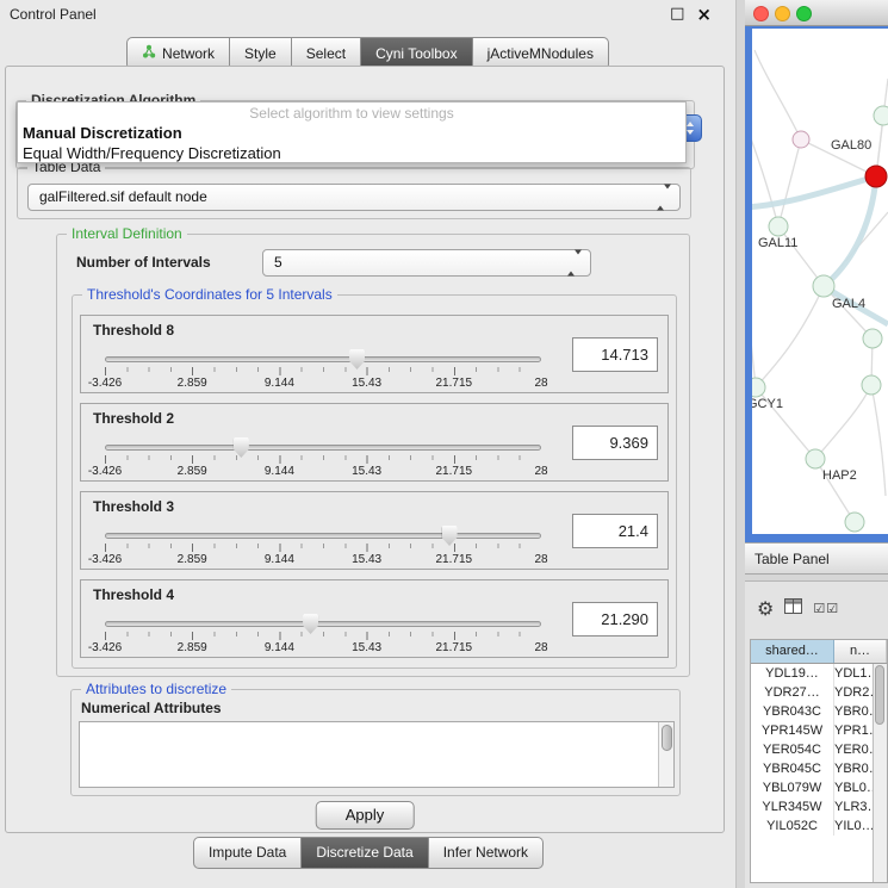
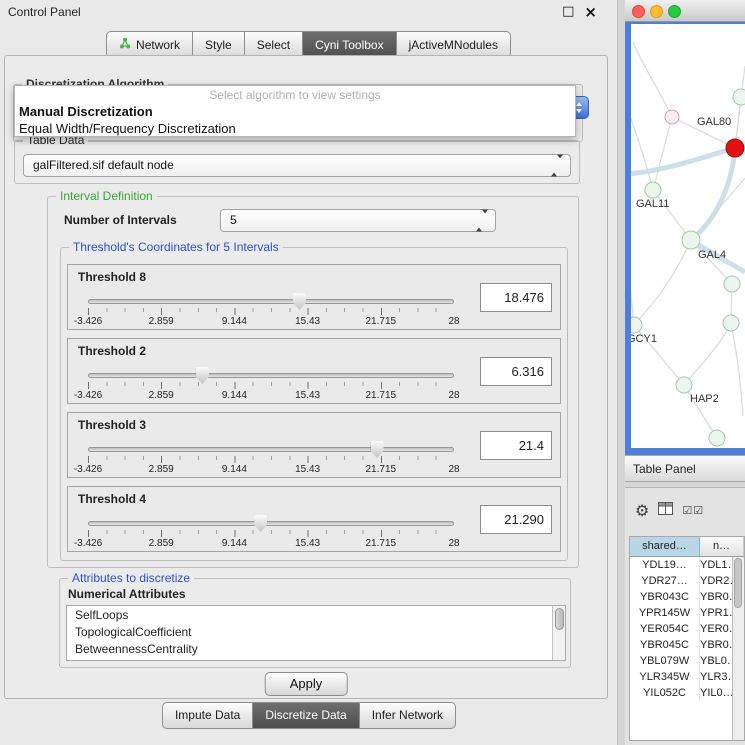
  Control Panel
  □
  ×
  Network
  Style
  Select
  Cyni Toolbox
  jActiveMNodules
  Discretization Algorithm
  Select algorithm to view settings
  Manual Discretization
  Equal Width/Frequency Discretization
  Table Data
  galFiltered.sif default node
  Interval Definition
  Number of Intervals
  5
  Threshold's Coordinates for 5 Intervals
  Threshold 8
  -3.426
  2.859
  9.144
  15.43
  21.715
  28
- 14.713
+ 18.476
  Threshold 2
  -3.426
  2.859
  9.144
  15.43
  21.715
  28
- 9.369
+ 6.316
  Threshold 3
  -3.426
  2.859
  9.144
  15.43
  21.715
  28
  21.4
  Threshold 4
  -3.426
  2.859
  9.144
  15.43
  21.715
  28
  21.290
  Attributes to discretize
  Numerical Attributes
+ SelfLoops
+ TopologicalCoefficient
+ BetweennessCentrality
  Apply
  Impute Data
  Discretize Data
  Infer Network
  GAL80
  GAL11
  GAL4
  GCY1
  HAP2
  Table Panel
  ⚙
  ☑☑
  shared…
  n…
  YDL19…
  YDL1
  YDR27…
  YDR2
  YBR043C
  YBR0
  YPR145W
  YPR1
  YER054C
  YER0
  YBR045C
  YBR0
  YBL079W
  YBL0
  YLR345W
  YLR3
  YIL052C
  YIL0…
